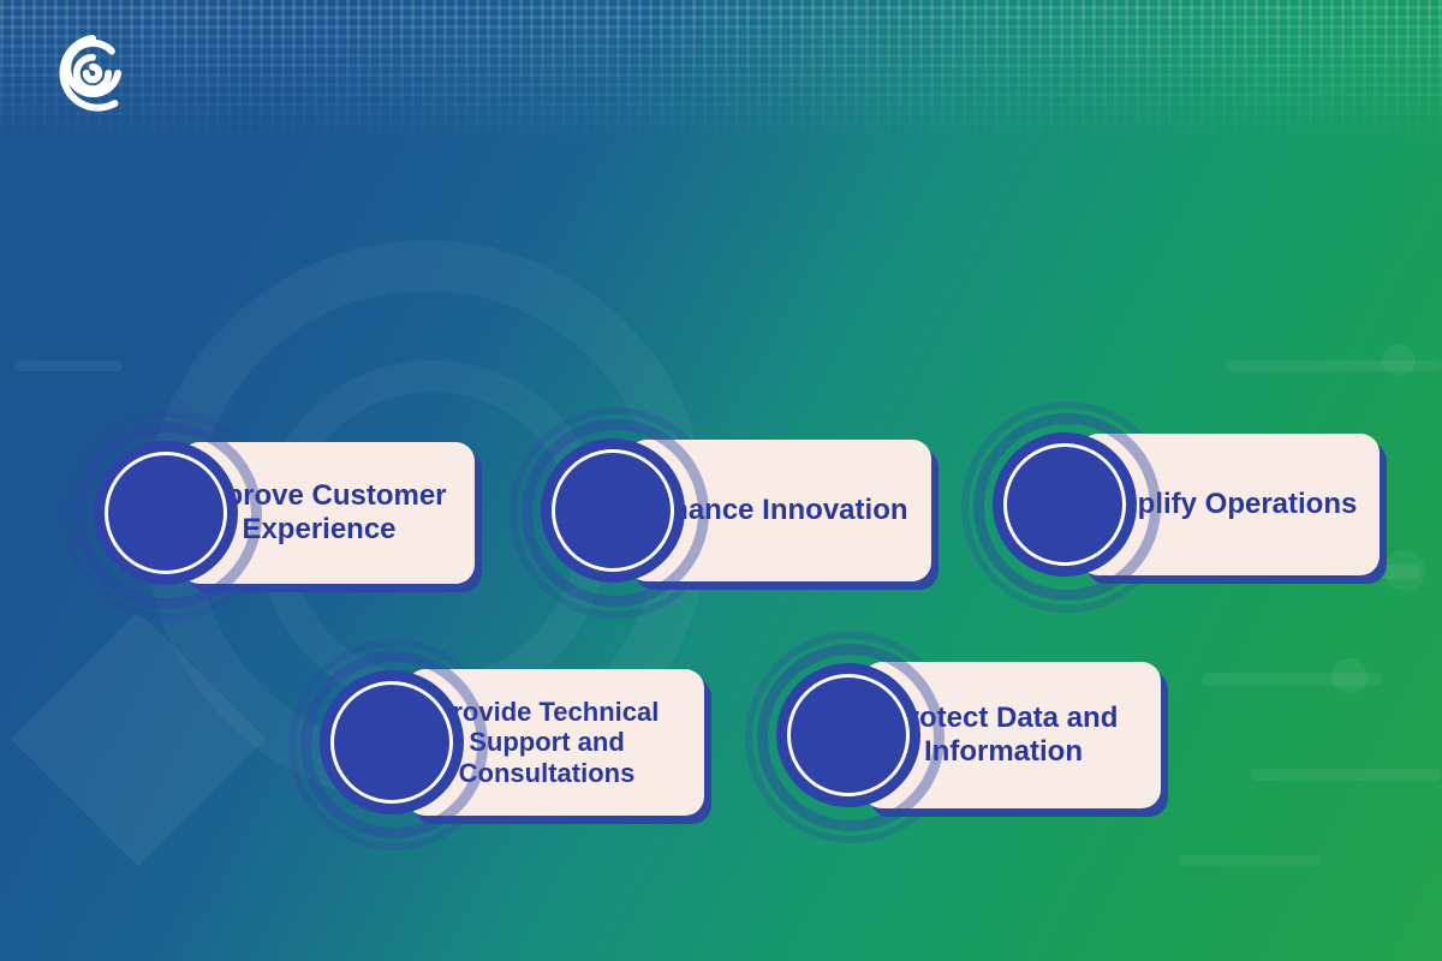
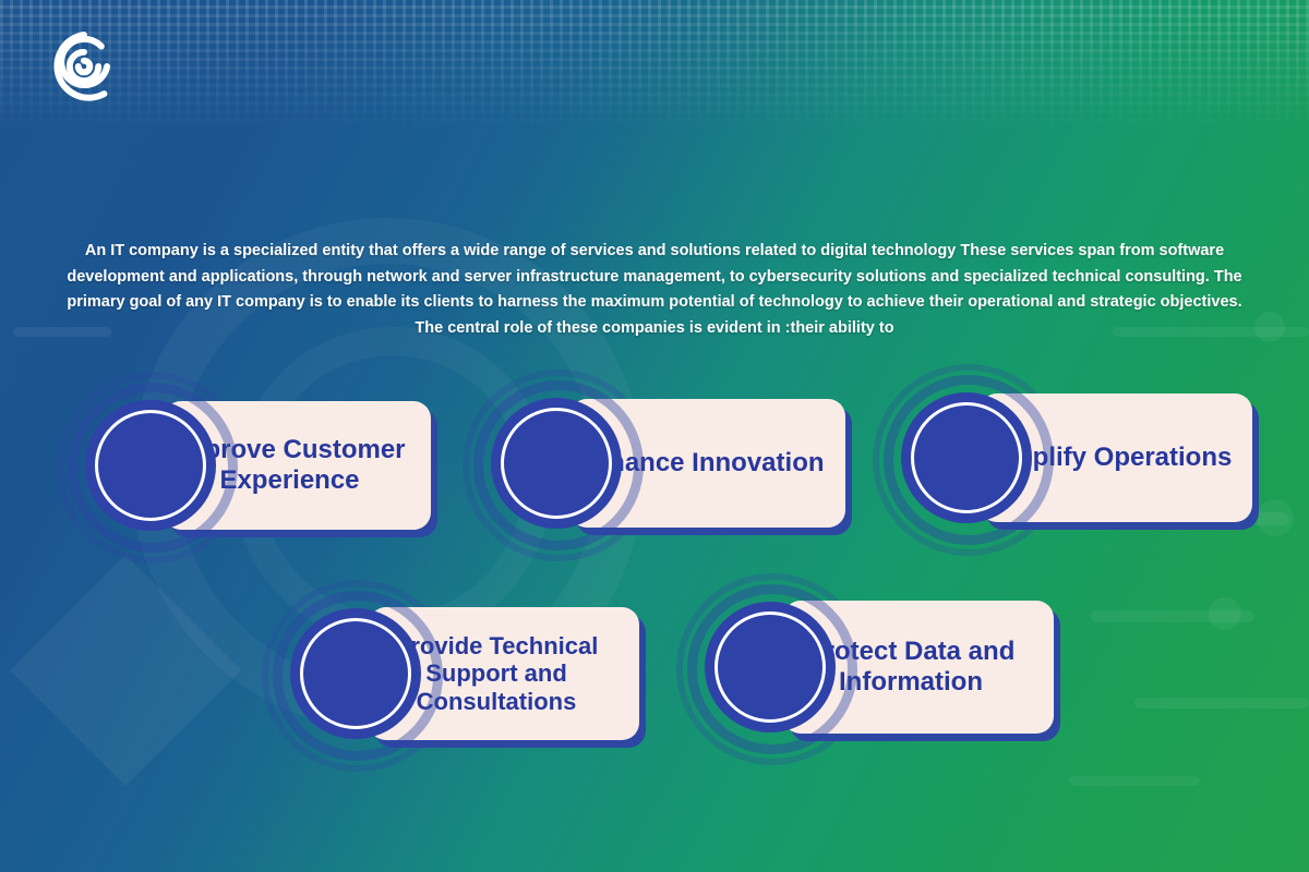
+ An IT company is a specialized entity that offers a wide range of services and solutions related to digital technology These services span from software development and applications, through network and server infrastructure management, to cybersecurity solutions and specialized technical consulting. The primary goal of any IT company is to enable its clients to harness the maximum potential of technology to achieve their operational and strategic objectives. The central role of these companies is evident in :their ability to
  rove Customer Experience
  ance Innovation
  plify Operations
  ovide Technical Support and Consultations
  otect Data and Information
